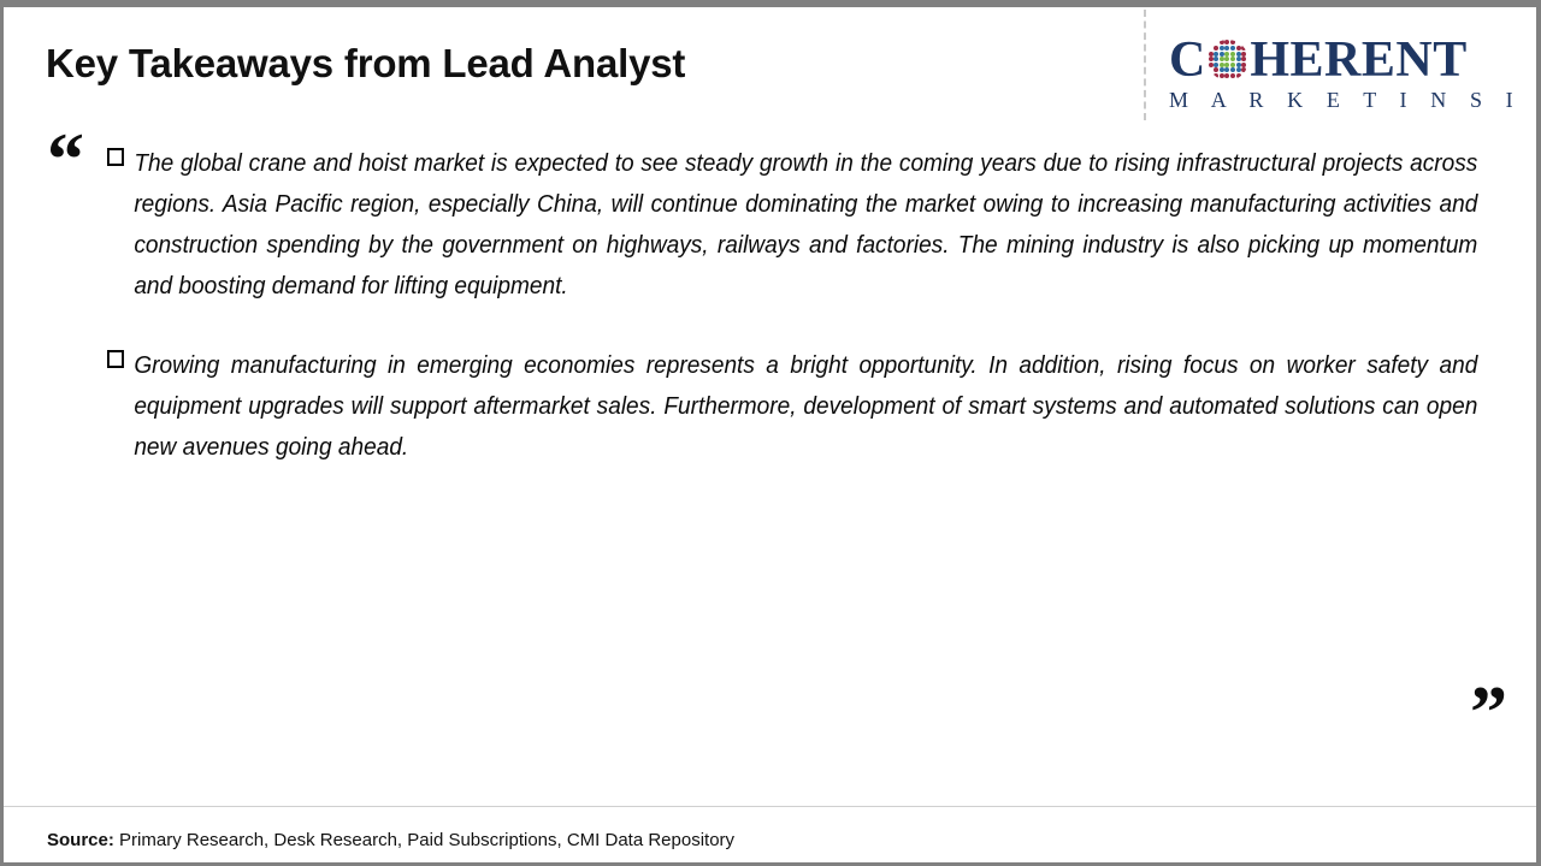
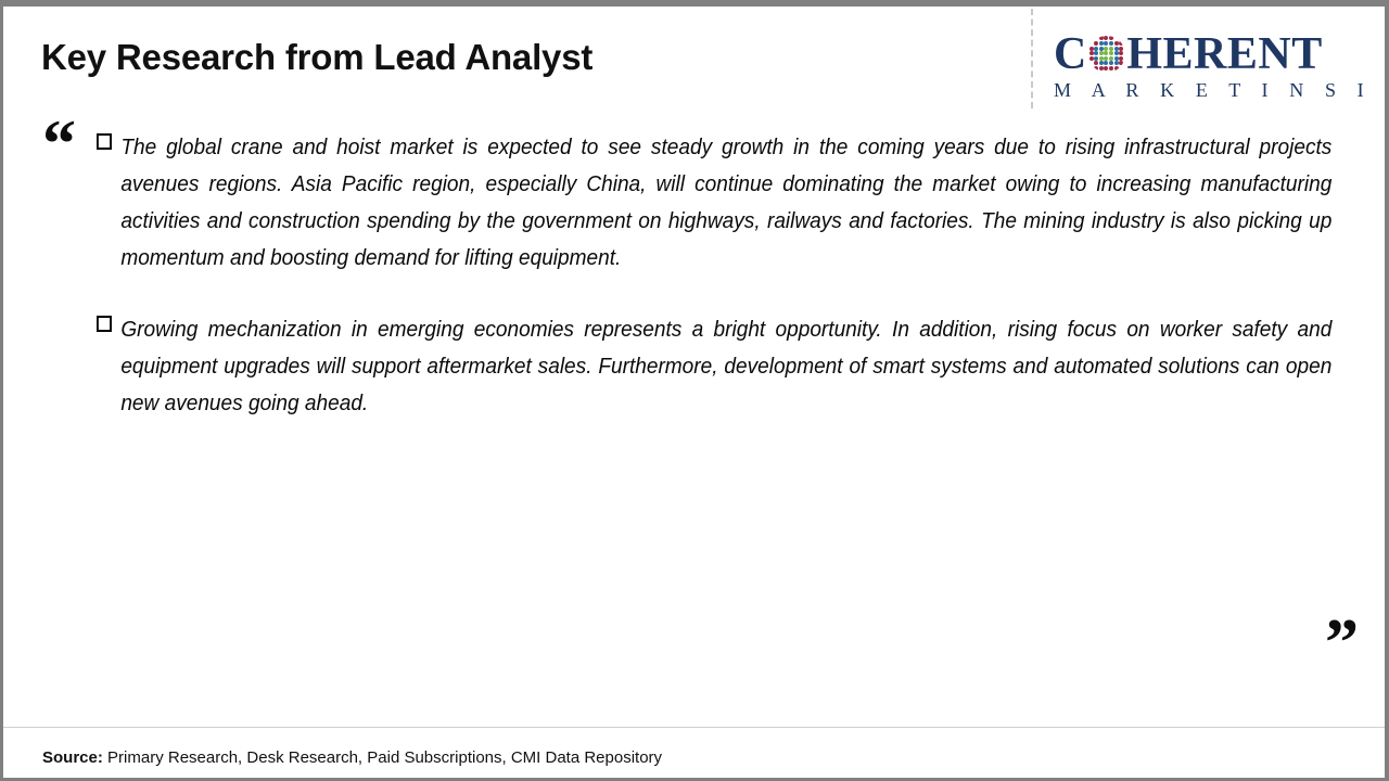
- Key Takeaways from Lead Analyst
+ Key Research from Lead Analyst
  C
  HERENT
  M A R K E T I N S I
  “
  ”
- The global crane and hoist market is expected to see steady growth in the coming years due to rising infrastructural projects across regions. Asia Pacific region, especially China, will continue dominating the market owing to increasing manufacturing activities and construction spending by the government on highways, railways and factories. The mining industry is also picking up momentum and boosting demand for lifting equipment.
+ The global crane and hoist market is expected to see steady growth in the coming years due to rising infrastructural projects avenues regions. Asia Pacific region, especially China, will continue dominating the market owing to increasing manufacturing activities and construction spending by the government on highways, railways and factories. The mining industry is also picking up momentum and boosting demand for lifting equipment.
- Growing manufacturing in emerging economies represents a bright opportunity. In addition, rising focus on worker safety and equipment upgrades will support aftermarket sales. Furthermore, development of smart systems and automated solutions can open new avenues going ahead.
+ Growing mechanization in emerging economies represents a bright opportunity. In addition, rising focus on worker safety and equipment upgrades will support aftermarket sales. Furthermore, development of smart systems and automated solutions can open new avenues going ahead.
  Source: Primary Research, Desk Research, Paid Subscriptions, CMI Data Repository
